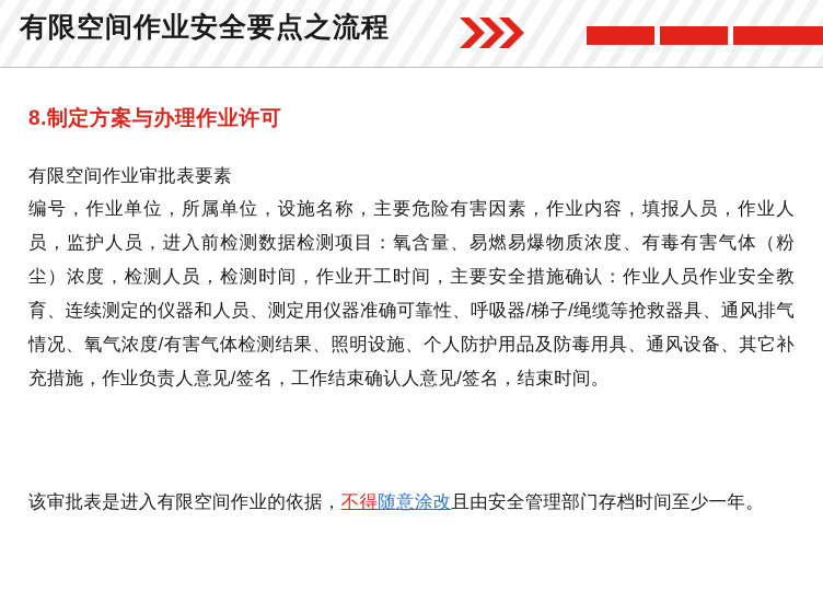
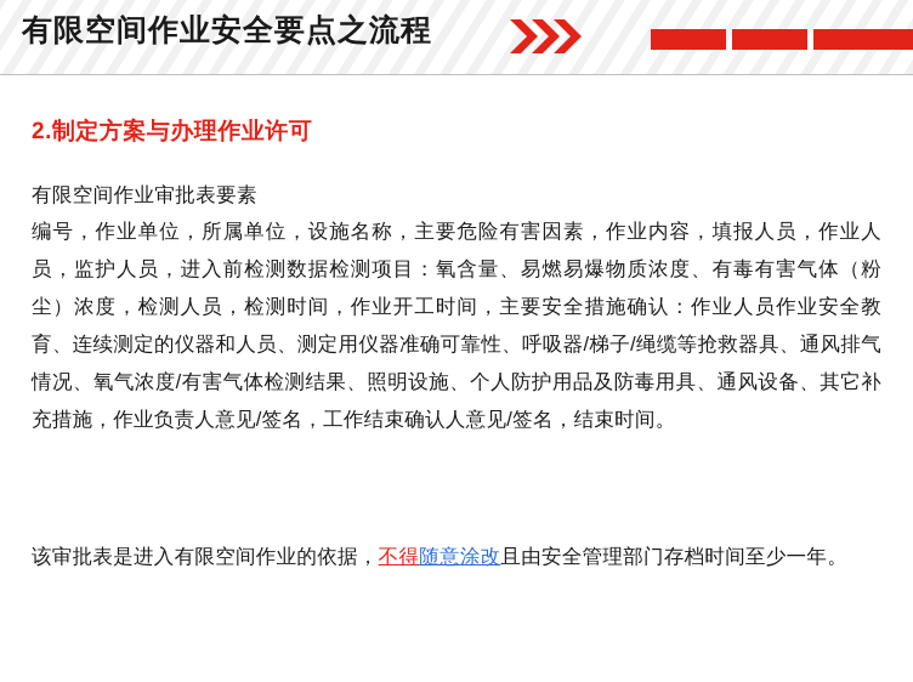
  有限空间作业安全要点之流程
- 8.制定方案与办理作业许可
+ 2.制定方案与办理作业许可
  有限空间作业审批表要素
  编号，作业单位，所属单位，设施名称，主要危险有害因素，作业内容，填报人员，作业人员，监护人员，进入前检测数据检测项目：氧含量、易燃易爆物质浓度、有毒有害气体（粉尘）浓度，检测人员，检测时间，作业开工时间，主要安全措施确认：作业人员作业安全教育、连续测定的仪器和人员、测定用仪器准确可靠性、呼吸器/梯子/绳缆等抢救器具、通风排气情况、氧气浓度/有害气体检测结果、照明设施、个人防护用品及防毒用具、通风设备、其它补充措施，作业负责人意见/签名，工作结束确认人意见/签名，结束时间。
  该审批表是进入有限空间作业的依据，不得随意涂改且由安全管理部门存档时间至少一年。
